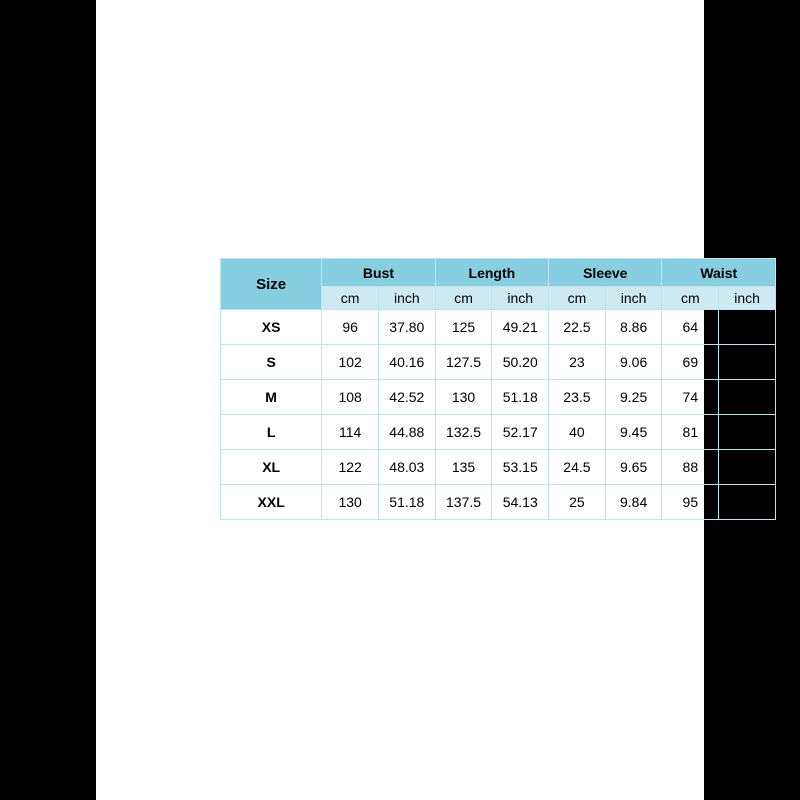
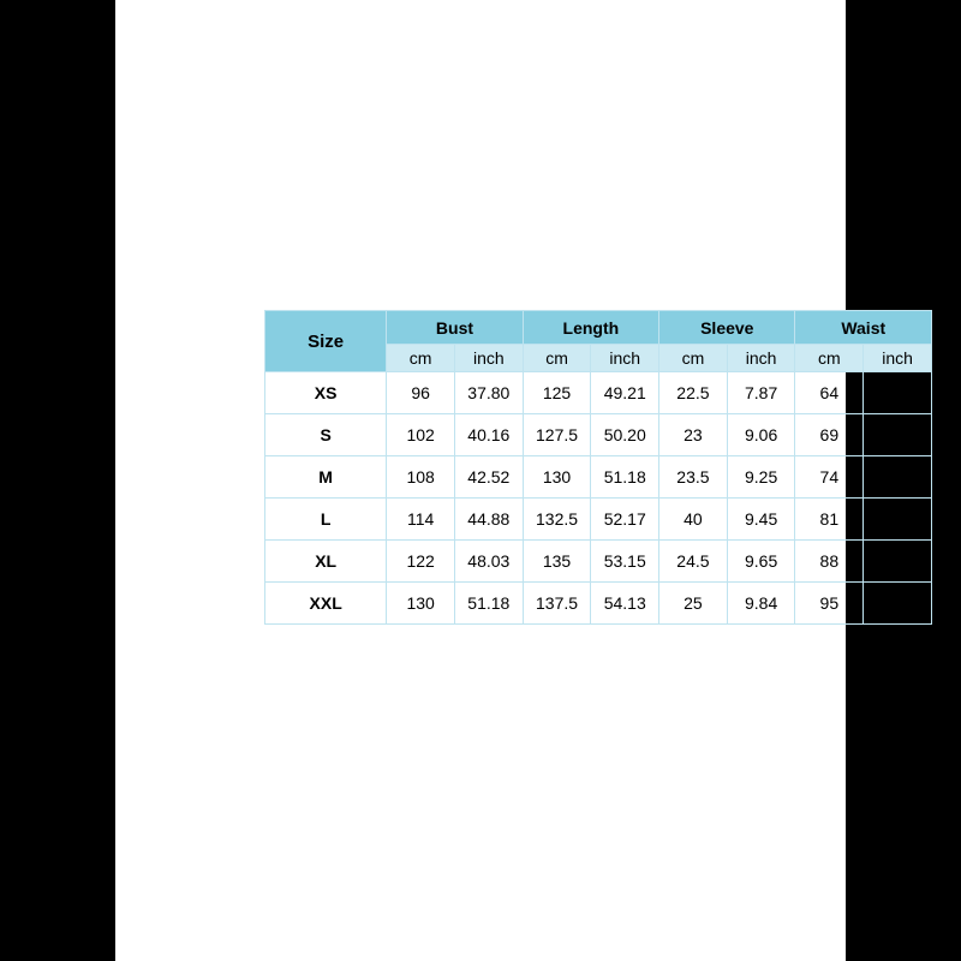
  Size	Bust	Length	Sleeve	Waist
  cm	inch	cm	inch	cm	inch	cm	inch
- XS	96	37.80	125	49.21	22.5	8.86	64
+ XS	96	37.80	125	49.21	22.5	7.87	64
  S	102	40.16	127.5	50.20	23	9.06	69
  M	108	42.52	130	51.18	23.5	9.25	74
  L	114	44.88	132.5	52.17	40	9.45	81
  XL	122	48.03	135	53.15	24.5	9.65	88
  XXL	130	51.18	137.5	54.13	25	9.84	95
